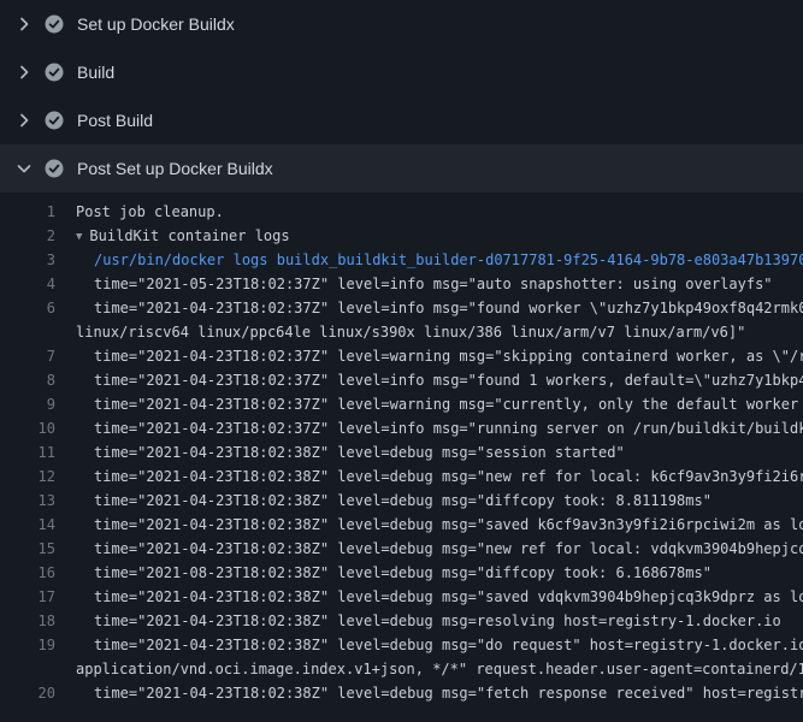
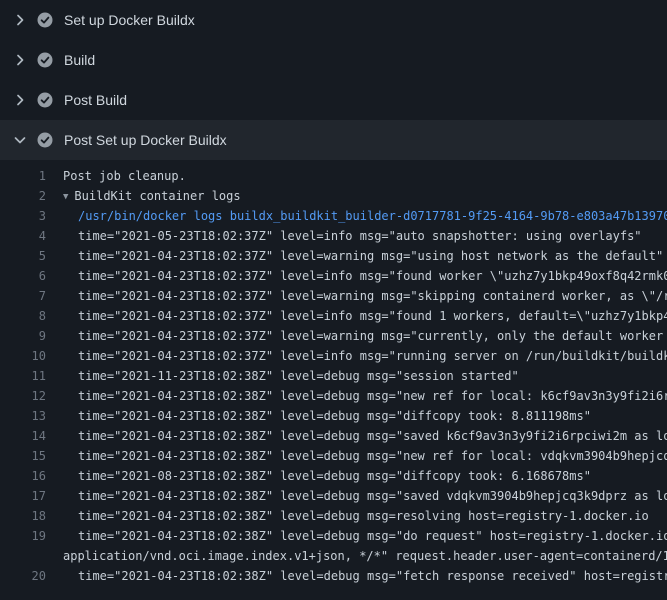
  Set up Docker Buildx
  Build
  Post Build
  Post Set up Docker Buildx
  1
  Post job cleanup.
  2
  ▼ BuildKit container logs
  3
  /usr/bin/docker logs buildx_buildkit_builder-d0717781-9f25-4164-9b78-e803a47b1397
  4
  time="2021-05-23T18:02:37Z" level=info msg="auto snapshotter: using overlayfs"
+ 5
+ time="2021-04-23T18:02:37Z" level=warning msg="using host network as the default"
  6
  time="2021-04-23T18:02:37Z" level=info msg="found worker \"uzhz7y1bkp49oxf8q42rmk
- linux/riscv64 linux/ppc64le linux/s390x linux/386 linux/arm/v7 linux/arm/v6]"
  7
  time="2021-04-23T18:02:37Z" level=warning msg="skipping containerd worker, as \"/
  8
  time="2021-04-23T18:02:37Z" level=info msg="found 1 workers, default=\"uzhz7y1bkp
  9
  time="2021-04-23T18:02:37Z" level=warning msg="currently, only the default worker
  10
  time="2021-04-23T18:02:37Z" level=info msg="running server on /run/buildkit/build
  11
- time="2021-04-23T18:02:38Z" level=debug msg="session started"
+ time="2021-11-23T18:02:38Z" level=debug msg="session started"
  12
  time="2021-04-23T18:02:38Z" level=debug msg="new ref for local: k6cf9av3n3y9fi2i6
  13
  time="2021-04-23T18:02:38Z" level=debug msg="diffcopy took: 8.811198ms"
  14
  time="2021-04-23T18:02:38Z" level=debug msg="saved k6cf9av3n3y9fi2i6rpciwi2m as l
  15
  time="2021-04-23T18:02:38Z" level=debug msg="new ref for local: vdqkvm3904b9hepjc
  16
  time="2021-08-23T18:02:38Z" level=debug msg="diffcopy took: 6.168678ms"
  17
  time="2021-04-23T18:02:38Z" level=debug msg="saved vdqkvm3904b9hepjcq3k9dprz as l
  18
  time="2021-04-23T18:02:38Z" level=debug msg=resolving host=registry-1.docker.io
  19
  time="2021-04-23T18:02:38Z" level=debug msg="do request" host=registry-1.docker.i
  application/vnd.oci.image.index.v1+json, */*" request.header.user-agent=containerd/1
  20
  time="2021-04-23T18:02:38Z" level=debug msg="fetch response received" host=regist
